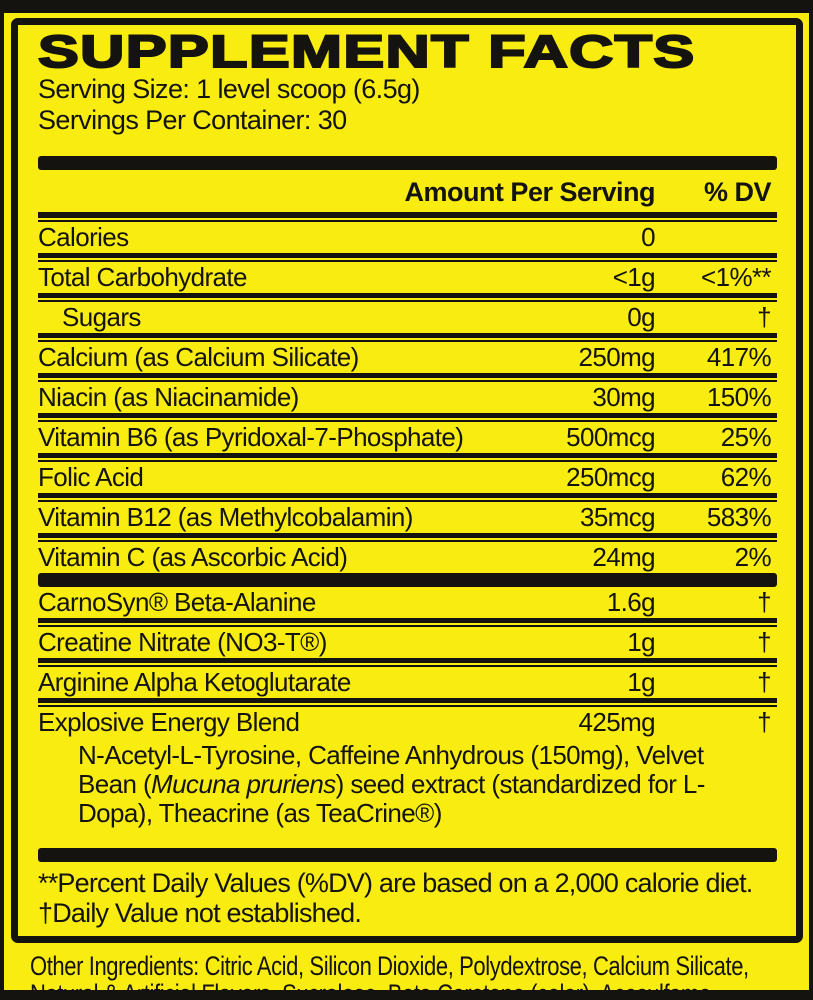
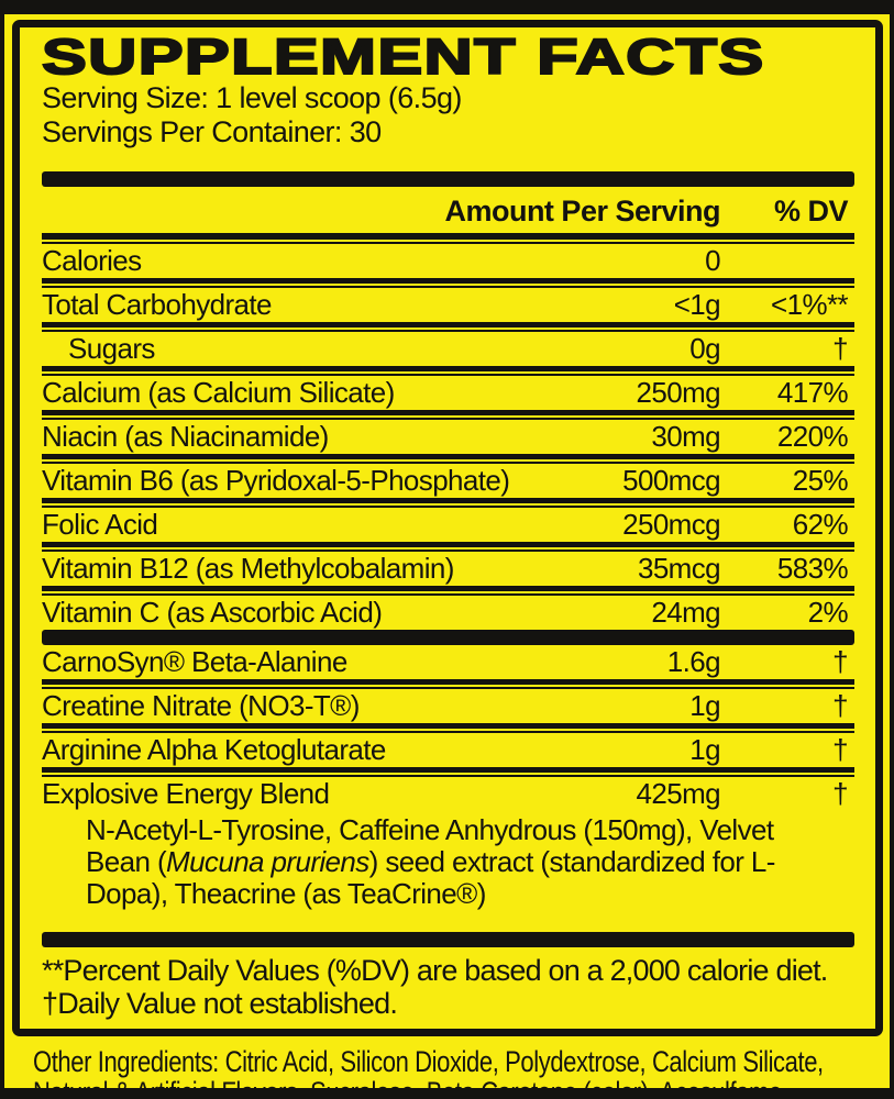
  SUPPLEMENT FACTS
  Serving Size: 1 level scoop (6.5g)
  Servings Per Container: 30
  Amount Per Serving
  % DV
  Calories
  0
  Total Carbohydrate
  <1g
  <1%**
  Sugars
  0g
  †
  Calcium (as Calcium Silicate)
  250mg
  417%
  Niacin (as Niacinamide)
  30mg
- 150%
+ 220%
- Vitamin B6 (as Pyridoxal-7-Phosphate)
+ Vitamin B6 (as Pyridoxal-5-Phosphate)
  500mcg
  25%
  Folic Acid
  250mcg
  62%
  Vitamin B12 (as Methylcobalamin)
  35mcg
  583%
  Vitamin C (as Ascorbic Acid)
  24mg
  2%
  CarnoSyn® Beta-Alanine
  1.6g
  †
  Creatine Nitrate (NO3-T®)
  1g
  †
  Arginine Alpha Ketoglutarate
  1g
  †
  Explosive Energy Blend
  425mg
  †
  N-Acetyl-L-Tyrosine, Caffeine Anhydrous (150mg), Velvet Bean (Mucuna pruriens) seed extract (standardized for L-Dopa), Theacrine (as TeaCrine®)
  **Percent Daily Values (%DV) are based on a 2,000 calorie diet.
  †Daily Value not established.
